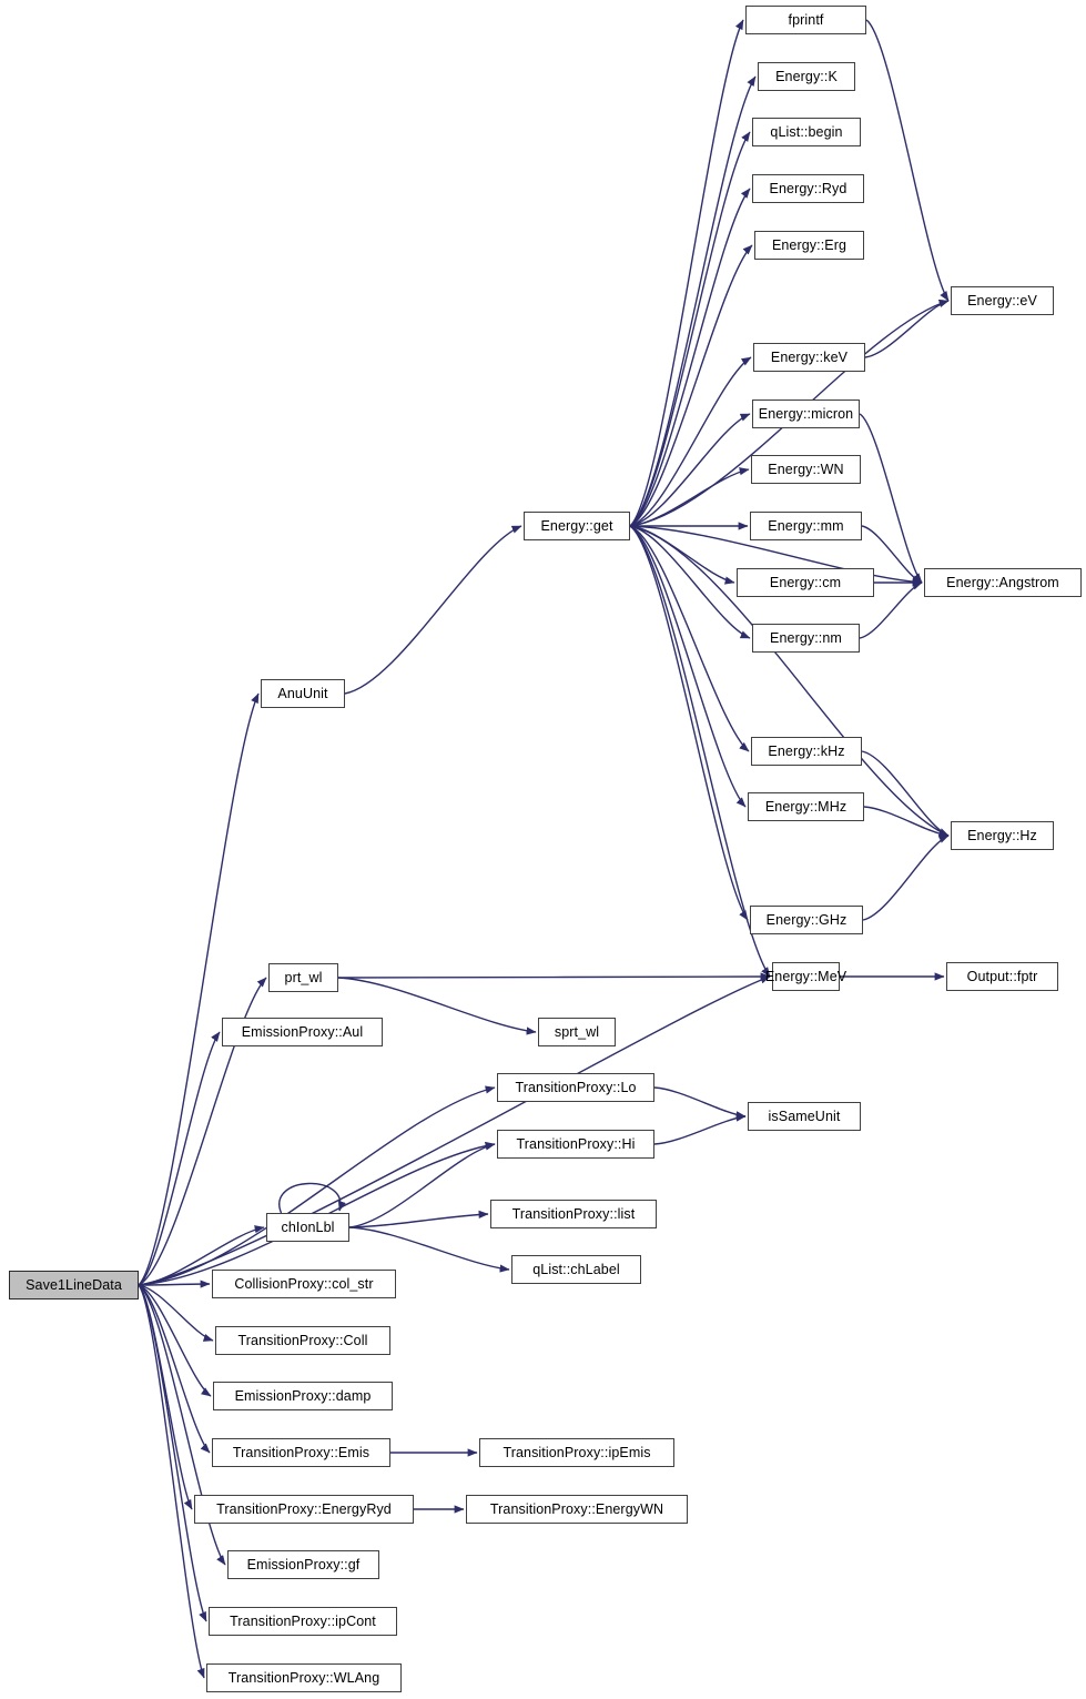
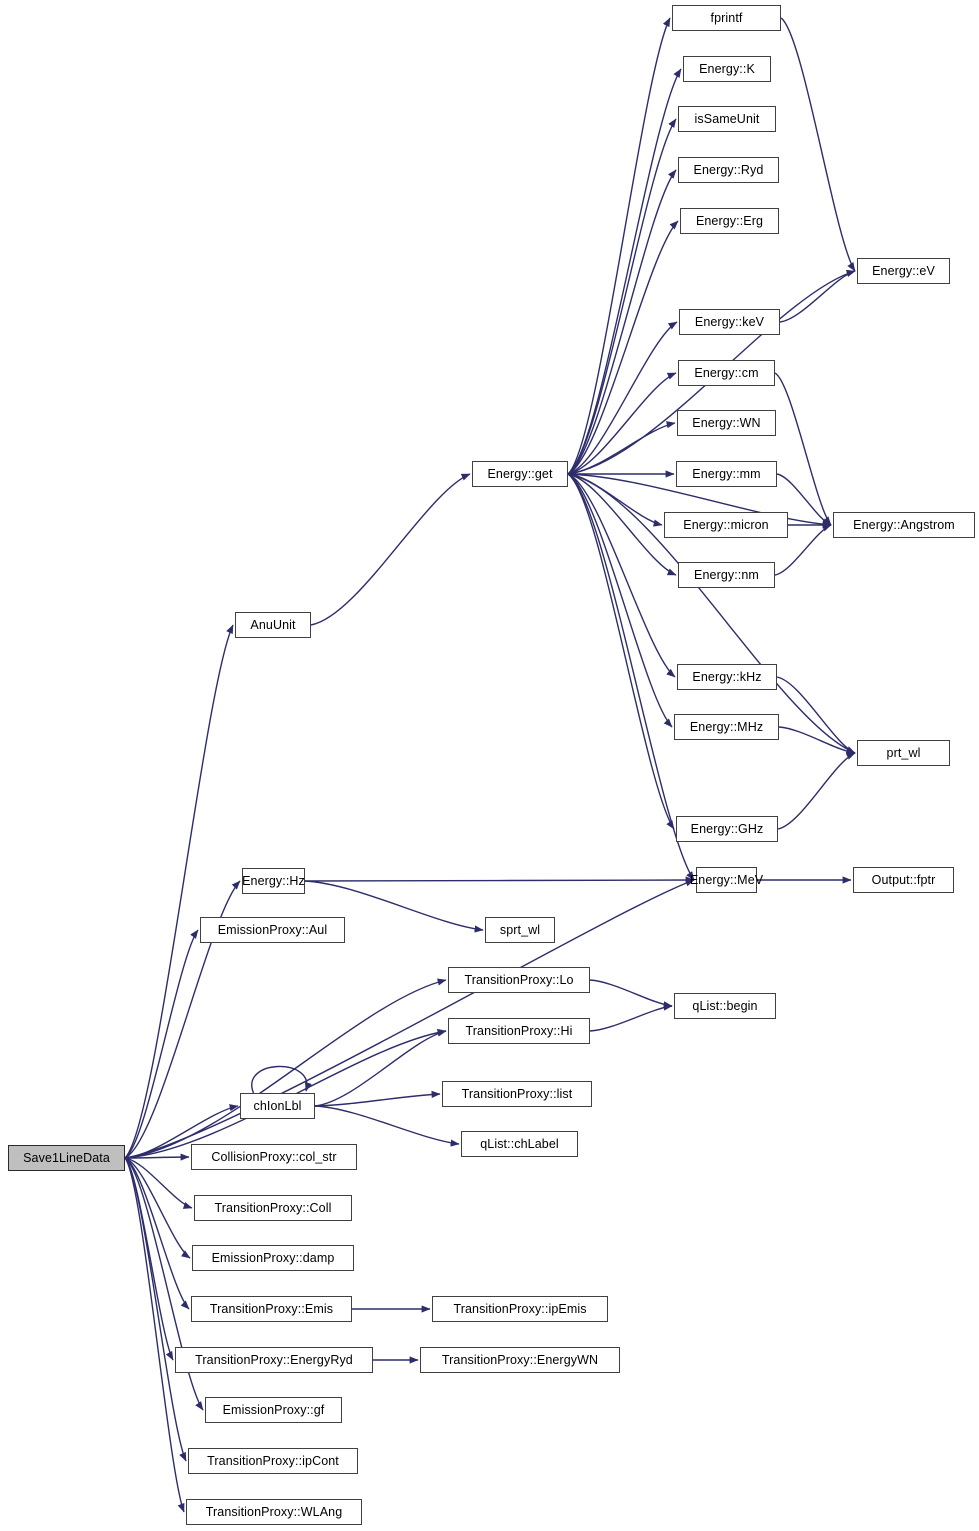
  Save1LineData
  AnuUnit
- prt_wl
+ Energy::Hz
  EmissionProxy::Aul
  chIonLbl
  CollisionProxy::col_str
  TransitionProxy::Coll
  EmissionProxy::damp
  TransitionProxy::Emis
  TransitionProxy::EnergyRyd
  EmissionProxy::gf
  TransitionProxy::ipCont
  TransitionProxy::WLAng
  Energy::get
  sprt_wl
  TransitionProxy::Lo
  TransitionProxy::Hi
  TransitionProxy::list
  qList::chLabel
  fprintf
  Energy::K
- qList::begin
+ isSameUnit
  Energy::Ryd
  Energy::Erg
  Energy::keV
- Energy::micron
+ Energy::cm
  Energy::WN
  Energy::mm
- Energy::cm
+ Energy::micron
  Energy::nm
  Energy::kHz
  Energy::MHz
  Energy::GHz
  Energy::MeV
- isSameUnit
+ qList::begin
  Energy::eV
  Energy::Angstrom
- Energy::Hz
+ prt_wl
  Output::fptr
  TransitionProxy::ipEmis
  TransitionProxy::EnergyWN
